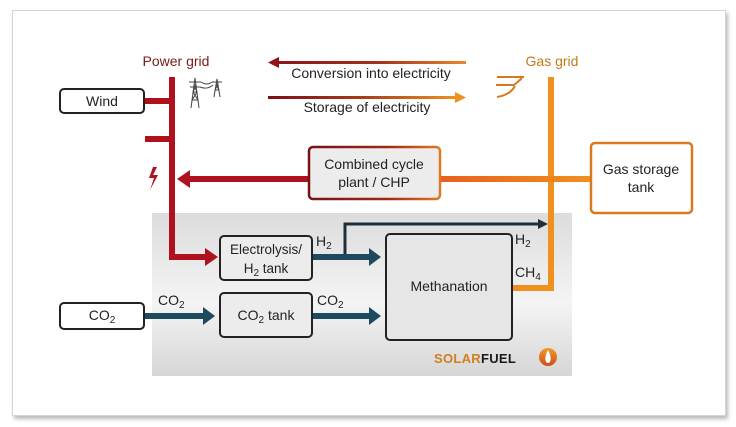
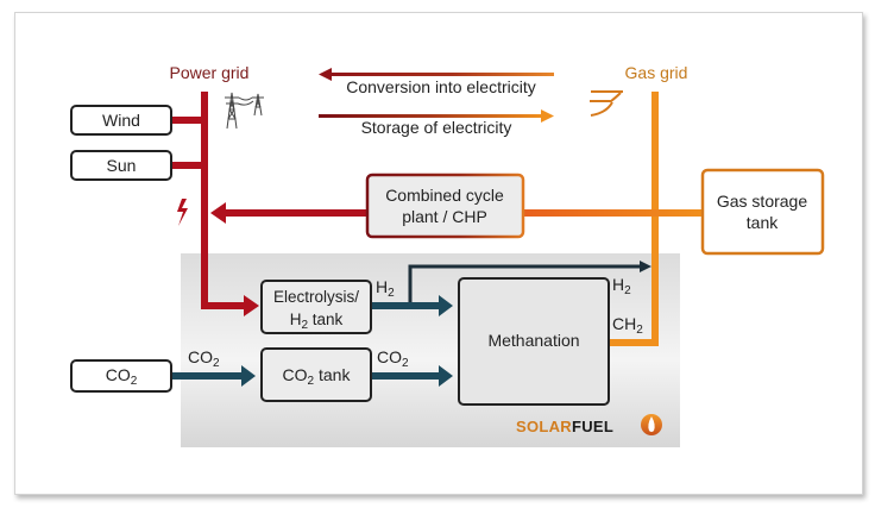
  Power grid
  Wind
+ Sun
  Conversion into electricity
  Storage of electricity
  Gas grid
  Combined cycle
  plant / CHP
  Gas storage
  tank
  Electrolysis/
  H2 tank
  CO2 tank
  CO2
  Methanation
  H2
  H2
- CH4
+ CH2
  CO2
  CO2
  SOLARFUEL
